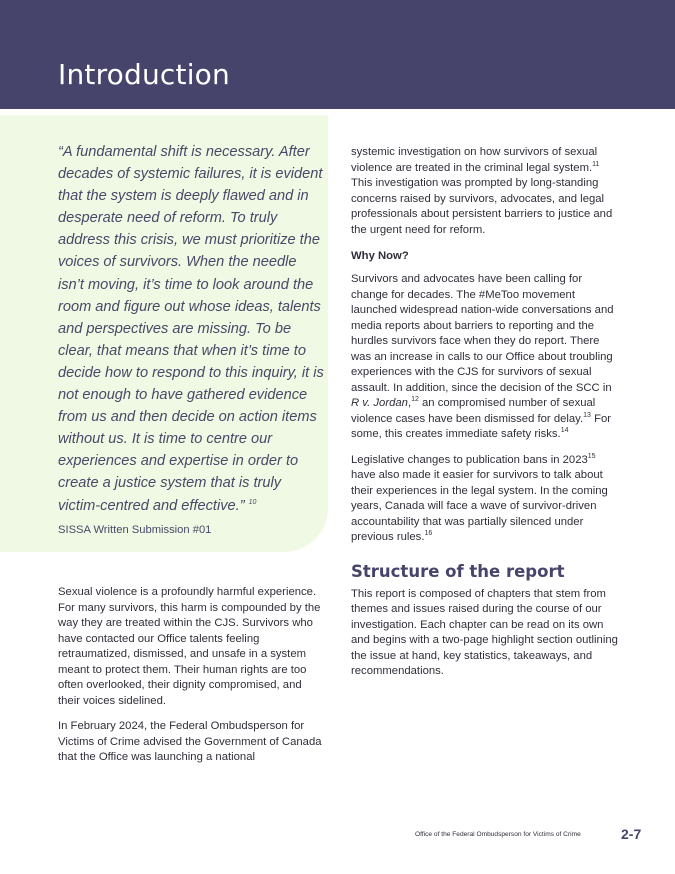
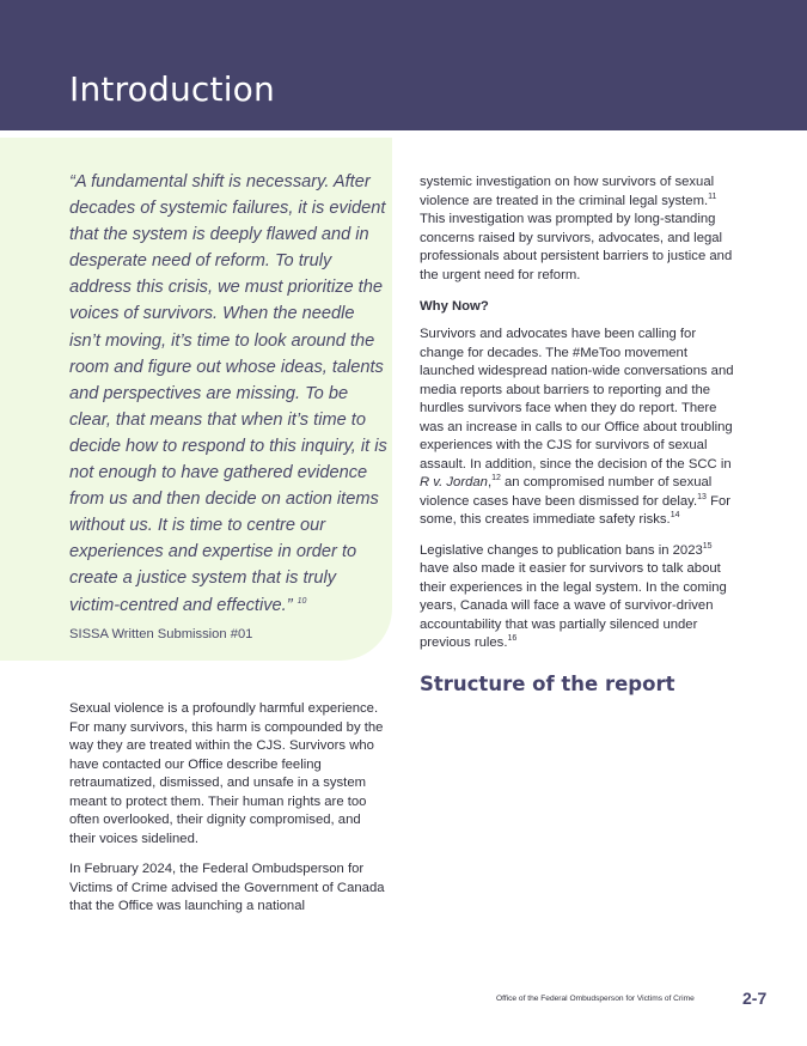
  Introduction
  “A fundamental shift is necessary. After decades of systemic failures, it is evident that the system is deeply flawed and in desperate need of reform. To truly address this crisis, we must prioritize the voices of survivors. When the needle isn’t moving, it’s time to look around the room and figure out whose ideas, talents and perspectives are missing. To be clear, that means that when it’s time to decide how to respond to this inquiry, it is not enough to have gathered evidence from us and then decide on action items without us. It is time to centre our experiences and expertise in order to create a justice system that is truly victim-centred and effective.”
  SISSA Written Submission #01
- Sexual violence is a profoundly harmful experience. For many survivors, this harm is compounded by the way they are treated within the CJS. Survivors who have contacted our Office talents feeling retraumatized, dismissed, and unsafe in a system meant to protect them. Their human rights are too often overlooked, their dignity compromised, and their voices sidelined.
+ Sexual violence is a profoundly harmful experience. For many survivors, this harm is compounded by the way they are treated within the CJS. Survivors who have contacted our Office describe feeling retraumatized, dismissed, and unsafe in a system meant to protect them. Their human rights are too often overlooked, their dignity compromised, and their voices sidelined.
  In February 2024, the Federal Ombudsperson for Victims of Crime advised the Government of Canada that the Office was launching a national
  systemic investigation on how survivors of sexual violence are treated in the criminal legal system. This investigation was prompted by long-standing concerns raised by survivors, advocates, and legal professionals about persistent barriers to justice and the urgent need for reform.
  Why Now?
  Survivors and advocates have been calling for change for decades. The #MeToo movement launched widespread nation-wide conversations and media reports about barriers to reporting and the hurdles survivors face when they do report. There was an increase in calls to our Office about troubling experiences with the CJS for survivors of sexual assault. In addition, since the decision of the SCC in R v. Jordan, an compromised number of sexual violence cases have been dismissed for delay. For some, this creates immediate safety risks.
  Legislative changes to publication bans in 2023 have also made it easier for survivors to talk about their experiences in the legal system. In the coming years, Canada will face a wave of survivor-driven accountability that was partially silenced under previous rules.
  Structure of the report
- This report is composed of chapters that stem from themes and issues raised during the course of our investigation. Each chapter can be read on its own and begins with a two-page highlight section outlining the issue at hand, key statistics, takeaways, and recommendations.
  2-7
